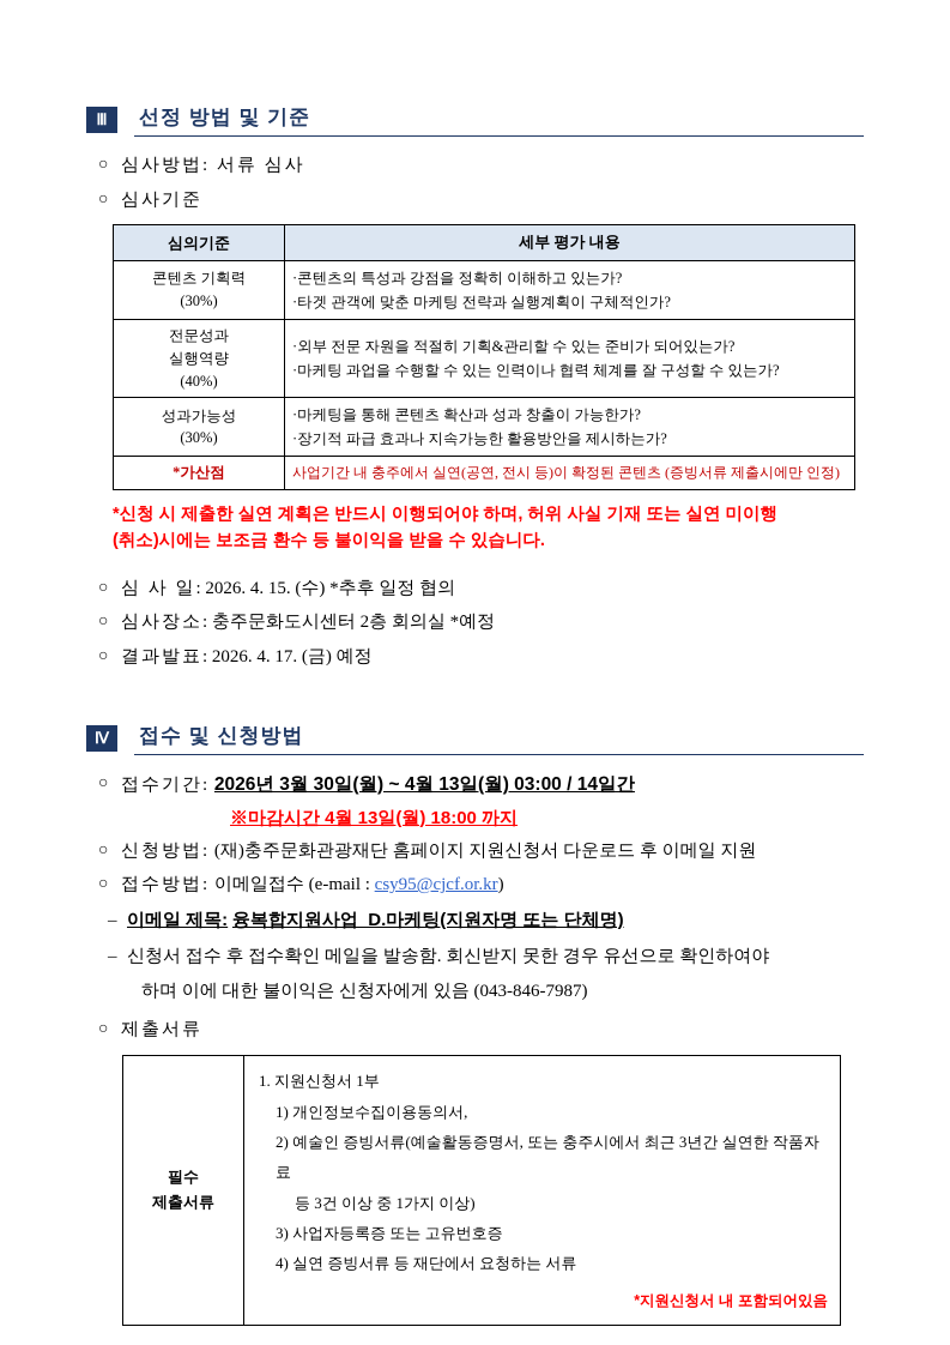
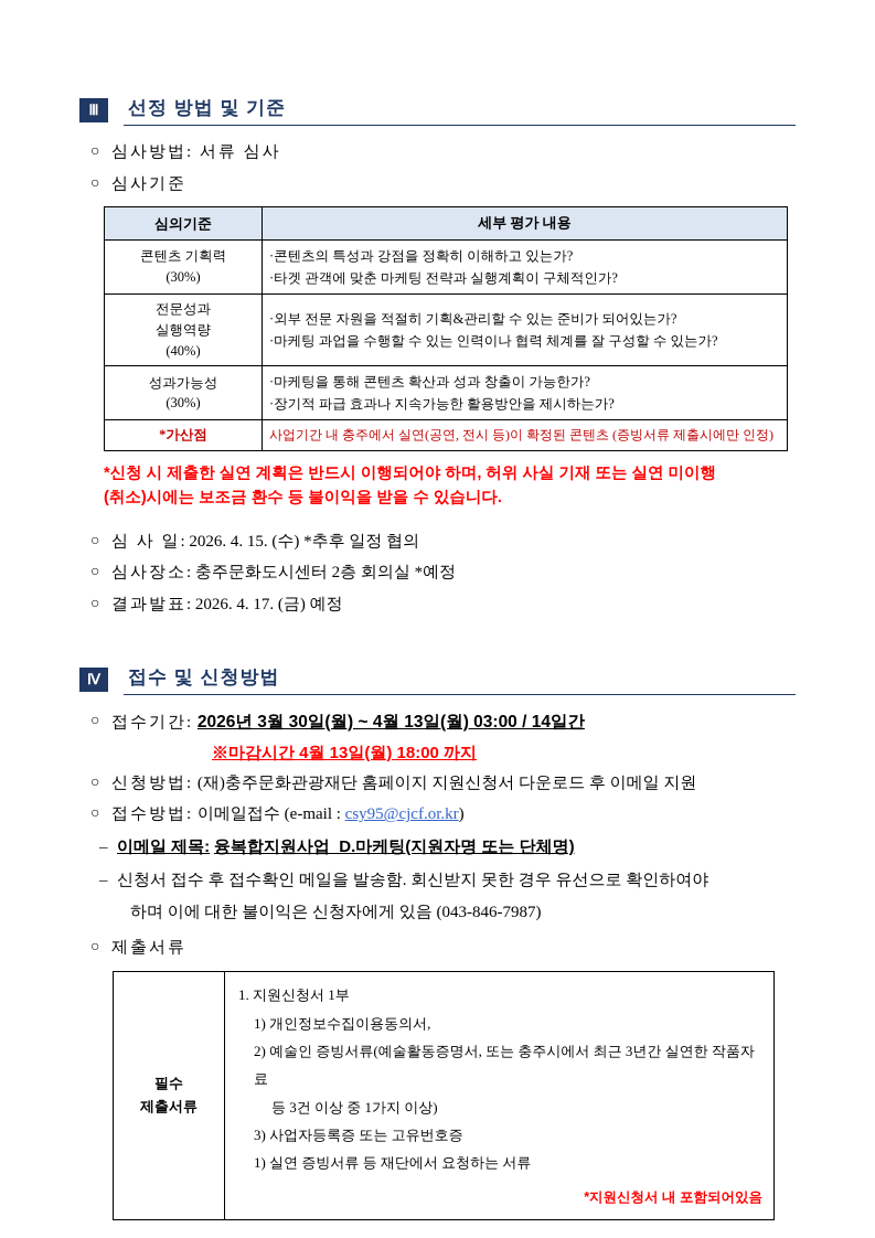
  Ⅲ
  선정 방법 및 기준
  ○
  심사방법: 서류 심사
  ○
  심사기준
  심의기준	세부 평가 내용
  콘텐츠 기획력 (30%)	·콘텐츠의 특성과 강점을 정확히 이해하고 있는가? ·타겟 관객에 맞춘 마케팅 전략과 실행계획이 구체적인가?
  전문성과 실행역량 (40%)	·외부 전문 자원을 적절히 기획&관리할 수 있는 준비가 되어있는가? ·마케팅 과업을 수행할 수 있는 인력이나 협력 체계를 잘 구성할 수 있는가?
  성과가능성 (30%)	·마케팅을 통해 콘텐츠 확산과 성과 창출이 가능한가? ·장기적 파급 효과나 지속가능한 활용방안을 제시하는가?
  *가산점	사업기간 내 충주에서 실연(공연, 전시 등)이 확정된 콘텐츠 (증빙서류 제출시에만 인정)
  *신청 시 제출한 실연 계획은 반드시 이행되어야 하며, 허위 사실 기재 또는 실연 미이행
  (취소)시에는 보조금 환수 등 불이익을 받을 수 있습니다.
  ○
  심 사 일: 2026. 4. 15. (수) *추후 일정 협의
  ○
  심사장소: 충주문화도시센터 2층 회의실 *예정
  ○
  결과발표: 2026. 4. 17. (금) 예정
  Ⅳ
  접수 및 신청방법
  ○
  접수기간: 2026년 3월 30일(월) ~ 4월 13일(월) 03:00 / 14일간
  ※마감시간 4월 13일(월) 18:00 까지
  ○
  신청방법: (재)충주문화관광재단 홈페이지 지원신청서 다운로드 후 이메일 지원
  ○
  접수방법: 이메일접수 (e-mail : csy95@cjcf.or.kr)
  –
  이메일 제목: 융복합지원사업_D.마케팅(지원자명 또는 단체명)
  –
  신청서 접수 후 접수확인 메일을 발송함. 회신받지 못한 경우 유선으로 확인하여야
  하며 이에 대한 불이익은 신청자에게 있음 (043-846-7987)
  ○
  제출서류
- 필수 제출서류	1. 지원신청서 1부 1) 개인정보수집이용동의서, 2) 예술인 증빙서류(예술활동증명서, 또는 충주시에서 최근 3년간 실연한 작품자료 등 3건 이상 중 1가지 이상) 3) 사업자등록증 또는 고유번호증 4) 실연 증빙서류 등 재단에서 요청하는 서류 *지원신청서 내 포함되어있음
+ 필수 제출서류	1. 지원신청서 1부 1) 개인정보수집이용동의서, 2) 예술인 증빙서류(예술활동증명서, 또는 충주시에서 최근 3년간 실연한 작품자료 등 3건 이상 중 1가지 이상) 3) 사업자등록증 또는 고유번호증 1) 실연 증빙서류 등 재단에서 요청하는 서류 *지원신청서 내 포함되어있음
